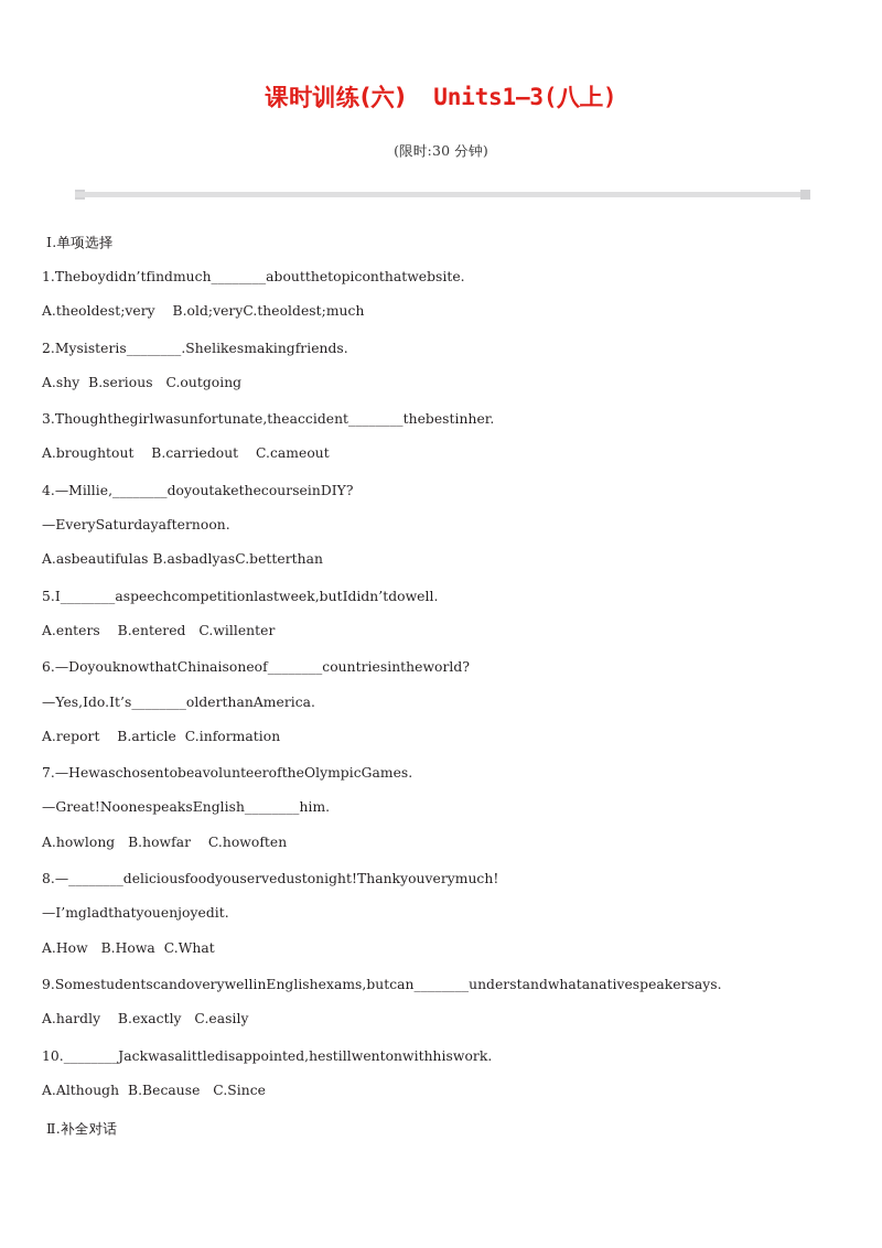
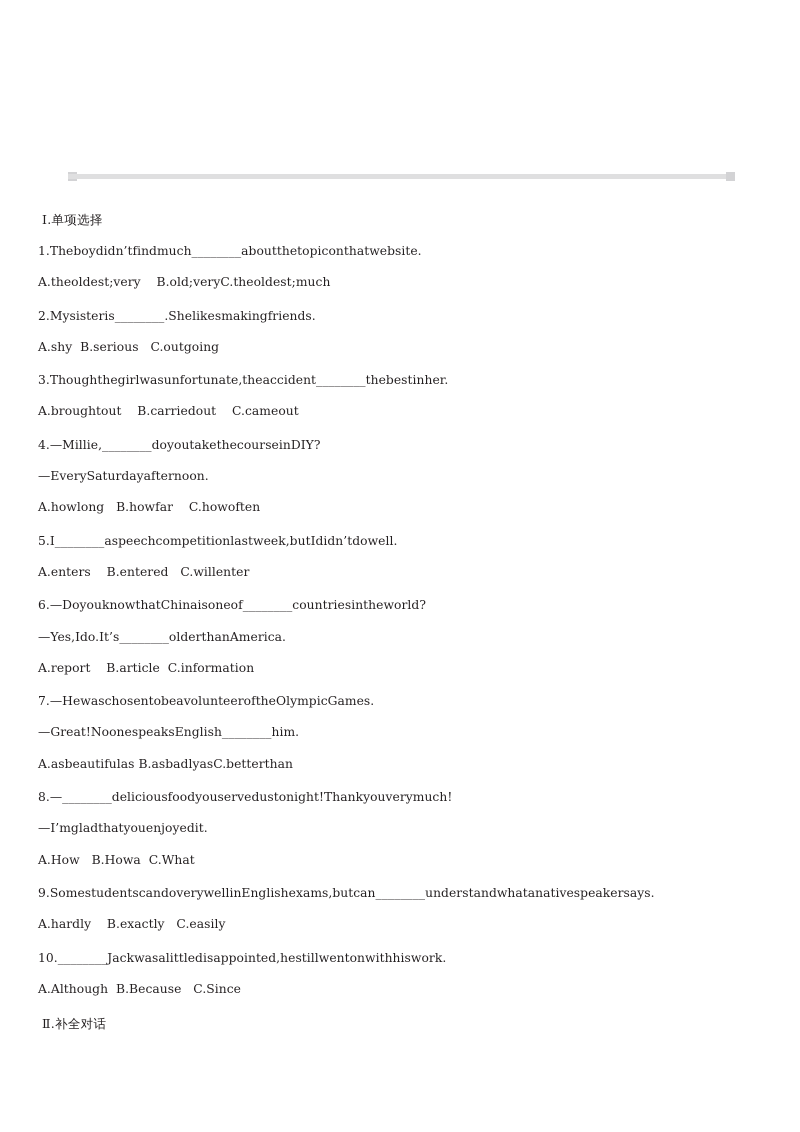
- 课时训练(六) Units1—3(八上)
- (限时:30 分钟)
  Ⅰ.单项选择
  1.Theboydidn’tfindmuch________aboutthetopiconthatwebsite.
  A.theoldest;very B.old;veryC.theoldest;much
  2.Mysisteris________.Shelikesmakingfriends.
  A.shy B.serious C.outgoing
  3.Thoughthegirlwasunfortunate,theaccident________thebestinher.
  A.broughtout B.carriedout C.cameout
  4.—Millie,________doyoutakethecourseinDIY?
  —EverySaturdayafternoon.
- A.asbeautifulas B.asbadlyasC.betterthan
+ A.howlong B.howfar C.howoften
  5.I________aspeechcompetitionlastweek,butIdidn’tdowell.
  A.enters B.entered C.willenter
  6.—DoyouknowthatChinaisoneof________countriesintheworld?
  —Yes,Ido.It’s________olderthanAmerica.
  A.report B.article C.information
  7.—HewaschosentobeavolunteeroftheOlympicGames.
  —Great!NoonespeaksEnglish________him.
- A.howlong B.howfar C.howoften
+ A.asbeautifulas B.asbadlyasC.betterthan
  8.—________deliciousfoodyouservedustonight!Thankyouverymuch!
  —I’mgladthatyouenjoyedit.
  A.How B.Howa C.What
  9.SomestudentscandoverywellinEnglishexams,butcan________understandwhatanativespeakersays.
  A.hardly B.exactly C.easily
  10.________Jackwasalittledisappointed,hestillwentonwithhiswork.
  A.Although B.Because C.Since
  Ⅱ.补全对话
